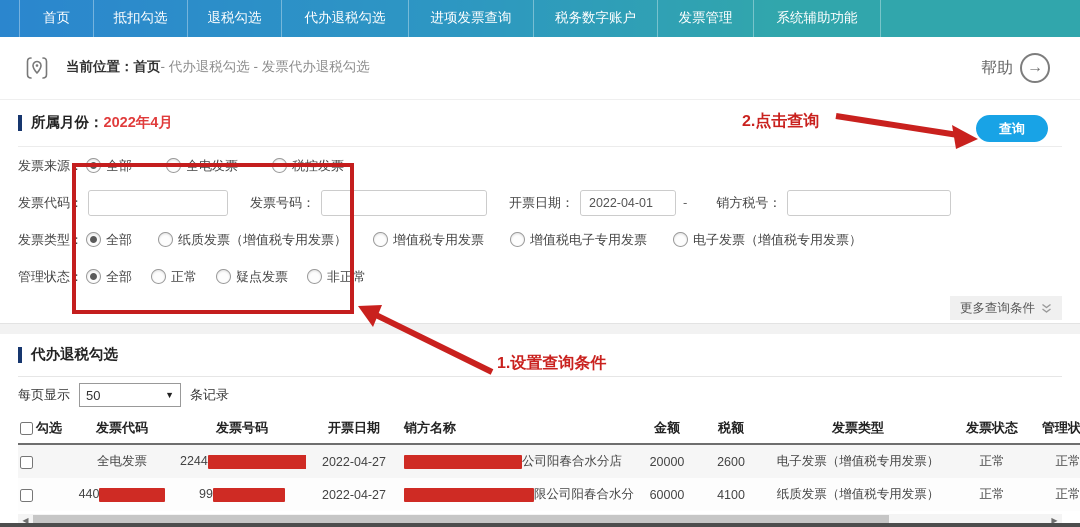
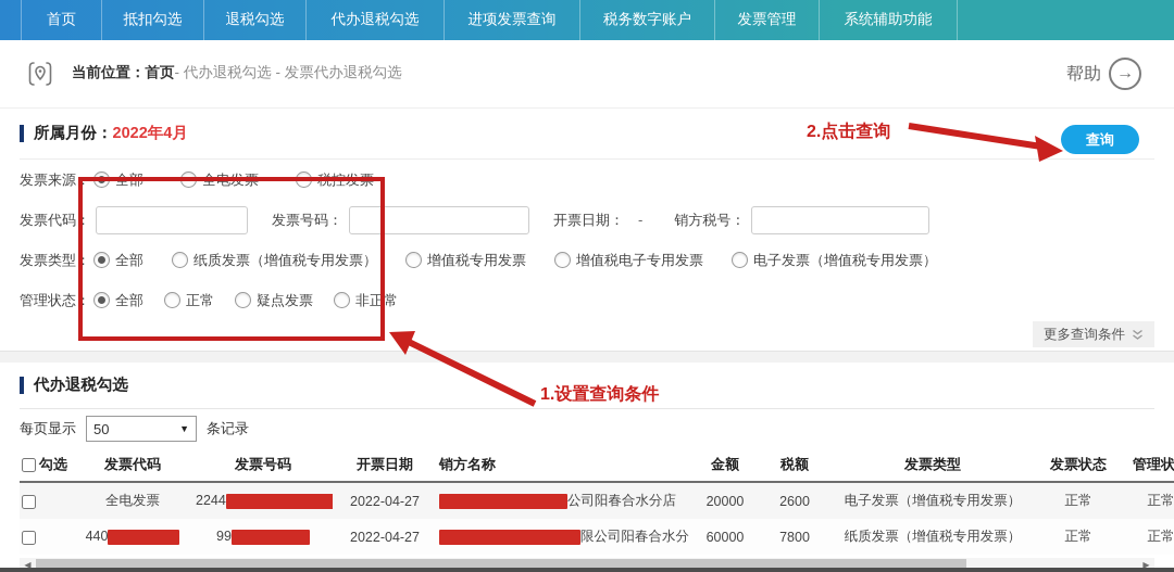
  首页
  抵扣勾选
  退税勾选
  代办退税勾选
  进项发票查询
  税务数字账户
  发票管理
  系统辅助功能
  当前位置：首页
  - 代办退税勾选 - 发票代办退税勾选
  帮助
  →
  所属月份：
  2022年4月
  查询
  发票来源：
  全部
  全电发票
  税控发票
  发票代码：
  发票号码：
  开票日期：
- 2022-04-01
  -
  销方税号：
  发票类型：
  全部
  纸质发票（增值税专用发票）
  增值税专用发票
  增值税电子专用发票
  电子发票（增值税专用发票）
  管理状态：
  全部
  正常
  疑点发票
  非正常
  更多查询条件
  代办退税勾选
  每页显示
  50
  ▼
  条记录
  勾选	发票代码	发票号码	开票日期	销方名称	金额	税额	发票类型	发票状态	管理状
  	全电发票	2244	2022-04-27	公司阳春合水分店	20000	2600	电子发票（增值税专用发票）	正常	正常
- 	440	99	2022-04-27	限公司阳春合水分	60000	4100	纸质发票（增值税专用发票）	正常	正常
+ 	440	99	2022-04-27	限公司阳春合水分	60000	7800	纸质发票（增值税专用发票）	正常	正常
  ◀
  ▶
  2.点击查询
  1.设置查询条件
